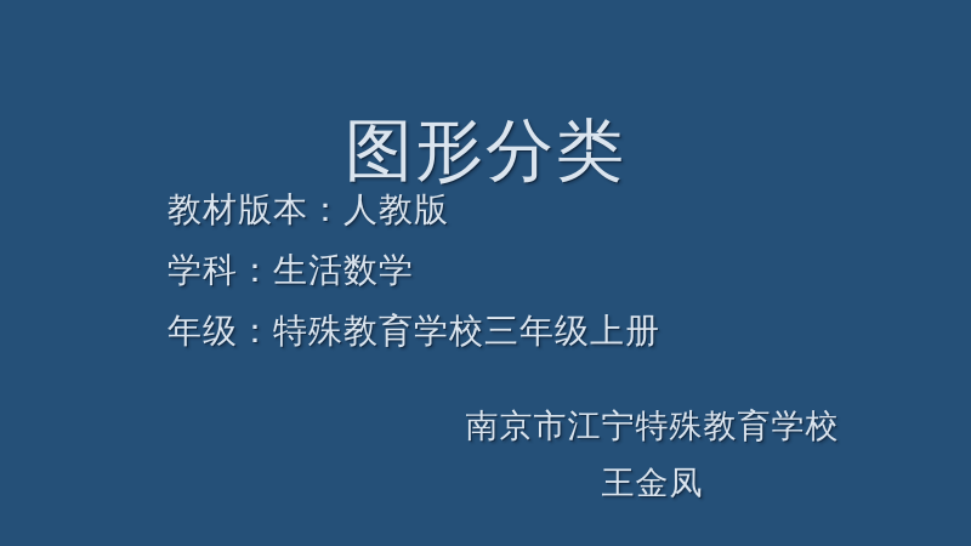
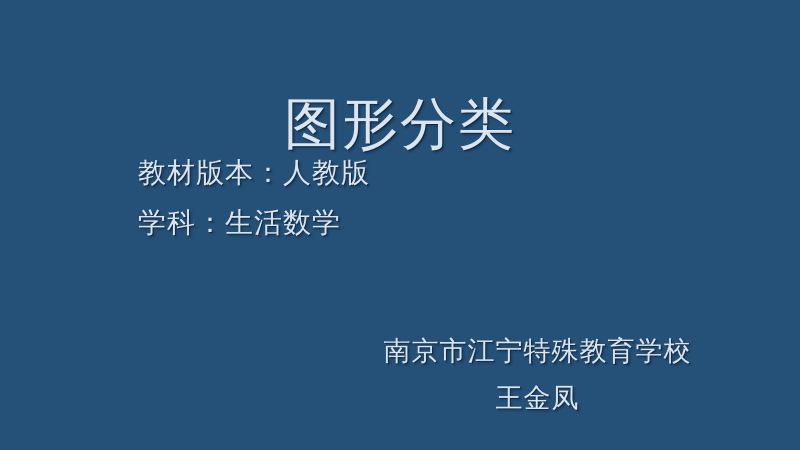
  图形分类
  教材版本：人教版
  学科：生活数学
- 年级：特殊教育学校三年级上册
  南京市江宁特殊教育学校
  王金凤
